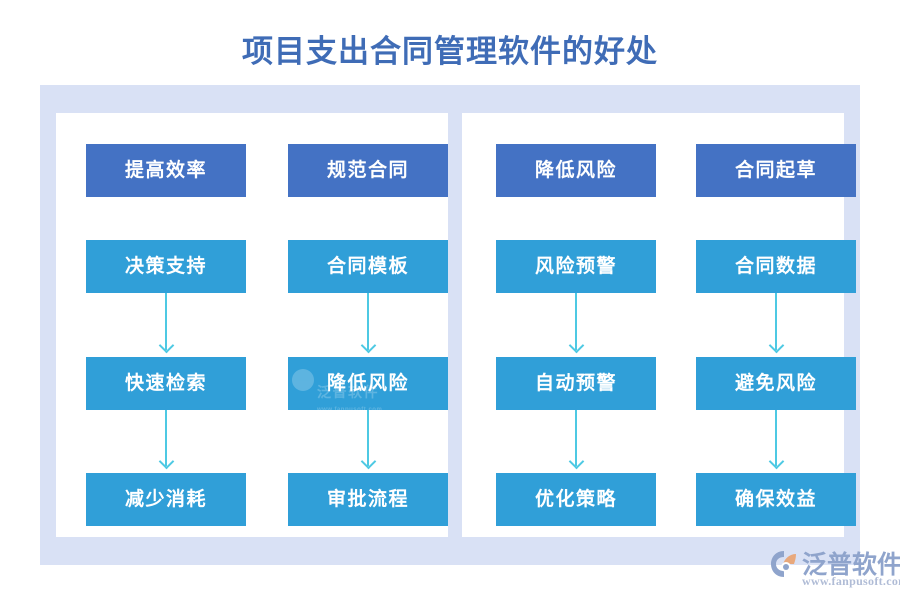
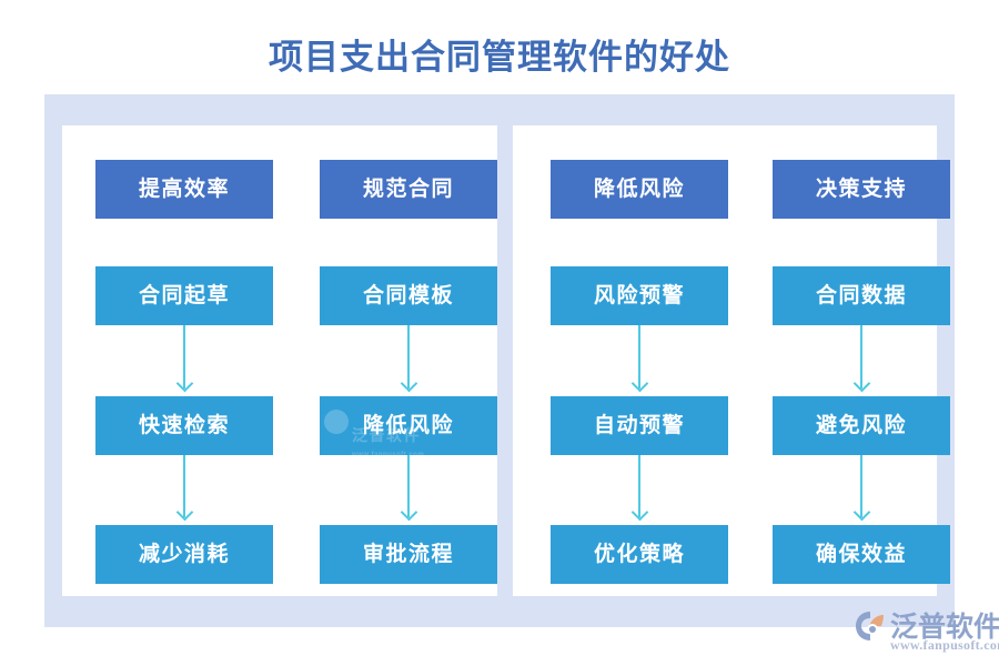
  项目支出合同管理软件的好处
  提高效率
- 决策支持
+ 合同起草
  快速检索
  减少消耗
  规范合同
  合同模板
  泛普软件
  降低风险
  审批流程
  降低风险
  风险预警
  自动预警
  优化策略
- 合同起草
+ 决策支持
  合同数据
  避免风险
  确保效益
  泛普软件
  www.fanpusoft.co
